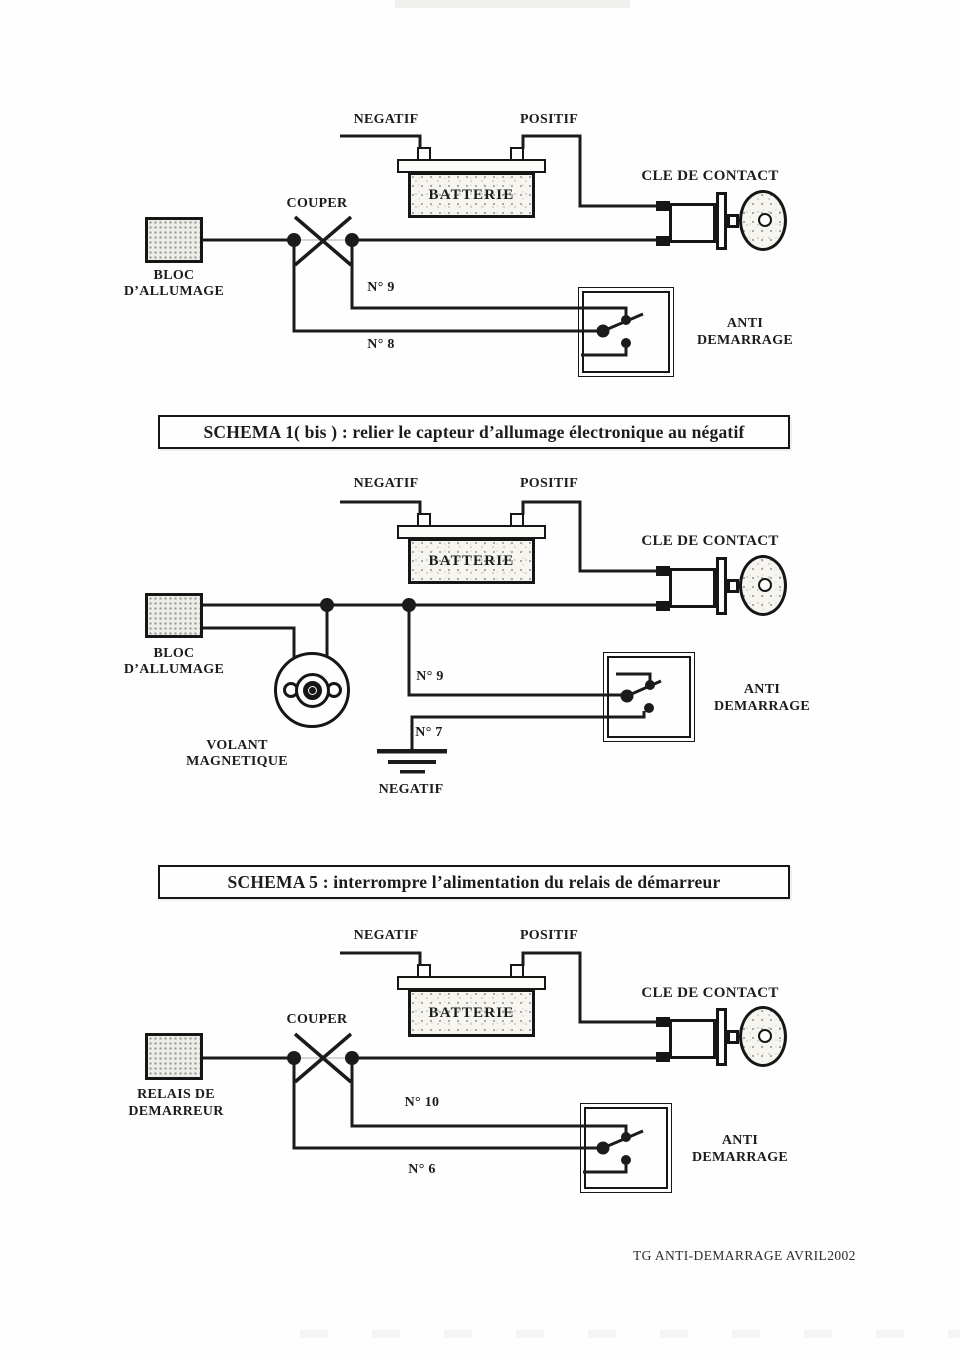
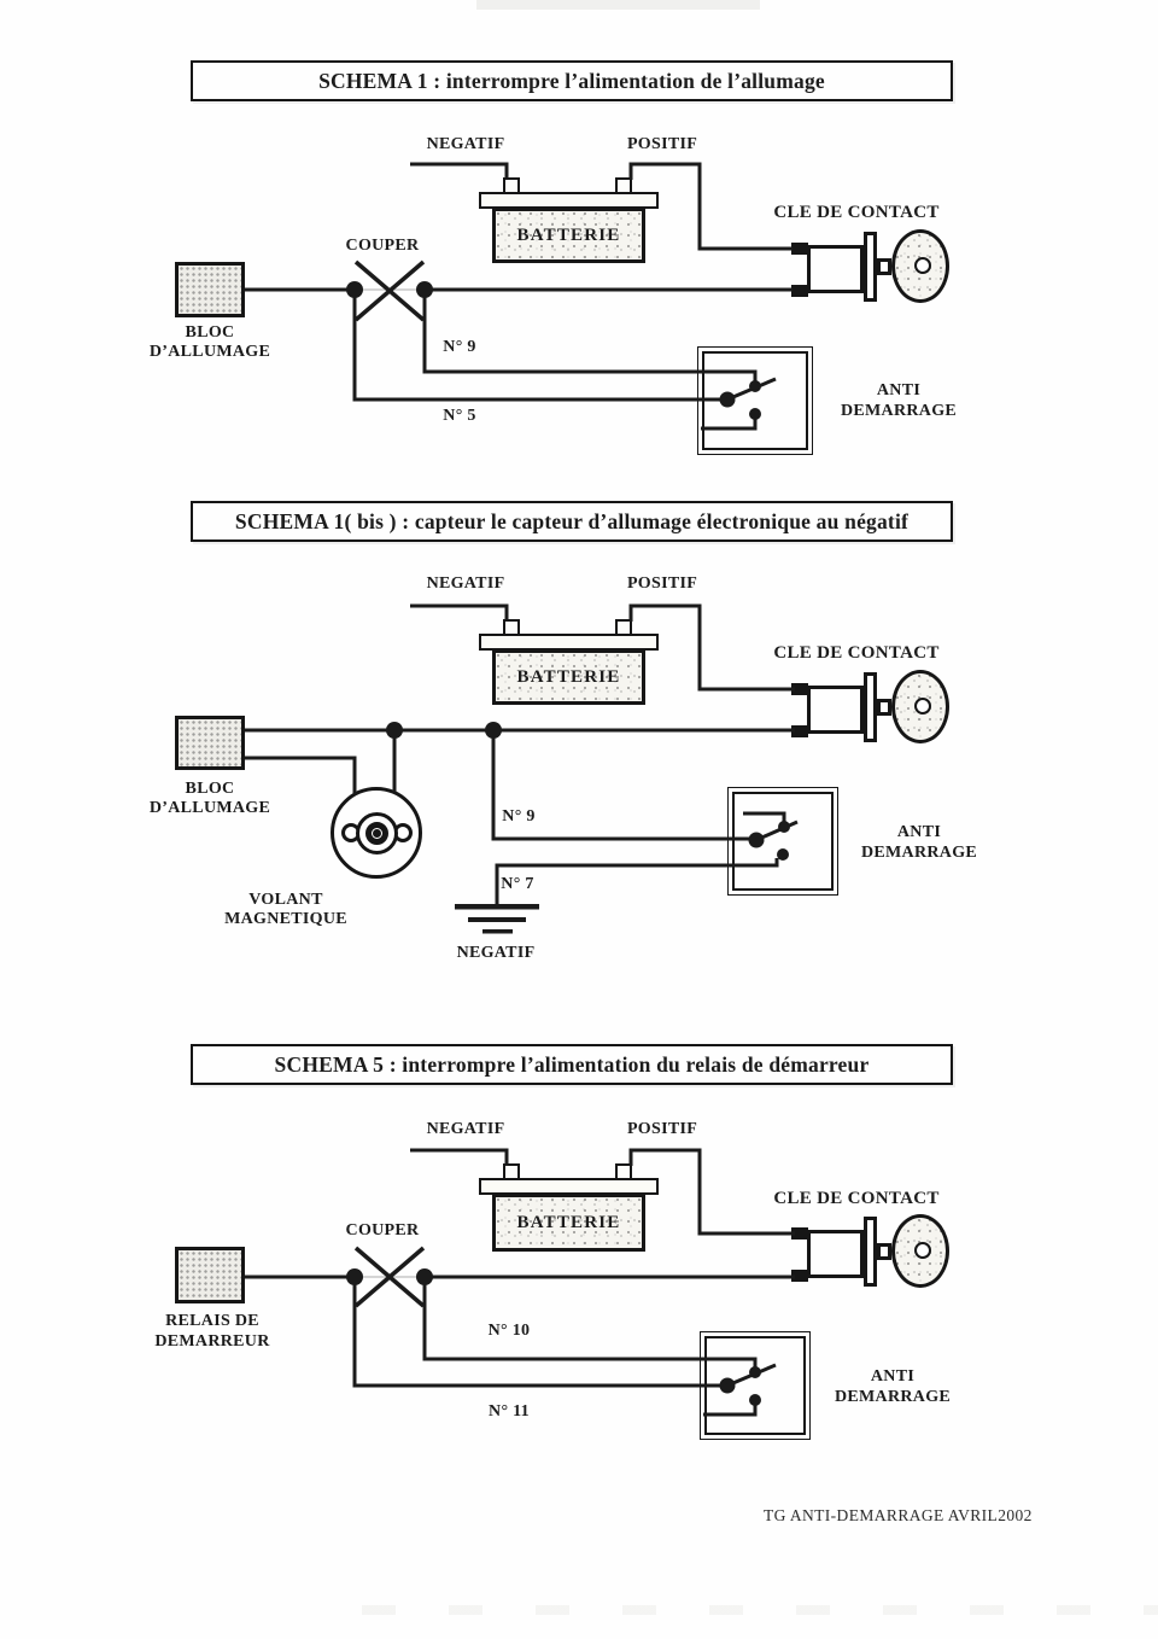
+ SCHEMA 1 : interrompre l’alimentation de l’allumage
  NEGATIF
  POSITIF
  BATTERIE
  CLE DE CONTACT
  BLOC
  D’ALLUMAGE
  COUPER
  N° 9
- N° 8
+ N° 5
  ANTI
  DEMARRAGE
- SCHEMA 1( bis ) : relier le capteur d’allumage électronique au négatif
+ SCHEMA 1( bis ) : capteur le capteur d’allumage électronique au négatif
  NEGATIF
  POSITIF
  BATTERIE
  CLE DE CONTACT
  BLOC
  D’ALLUMAGE
  VOLANT
  MAGNETIQUE
  N° 9
  N° 7
  NEGATIF
  ANTI
  DEMARRAGE
  SCHEMA 5 : interrompre l’alimentation du relais de démarreur
  NEGATIF
  POSITIF
  BATTERIE
  CLE DE CONTACT
  RELAIS DE
  DEMARREUR
  COUPER
  N° 10
- N° 6
+ N° 11
  ANTI
  DEMARRAGE
  TG ANTI-DEMARRAGE AVRIL2002
